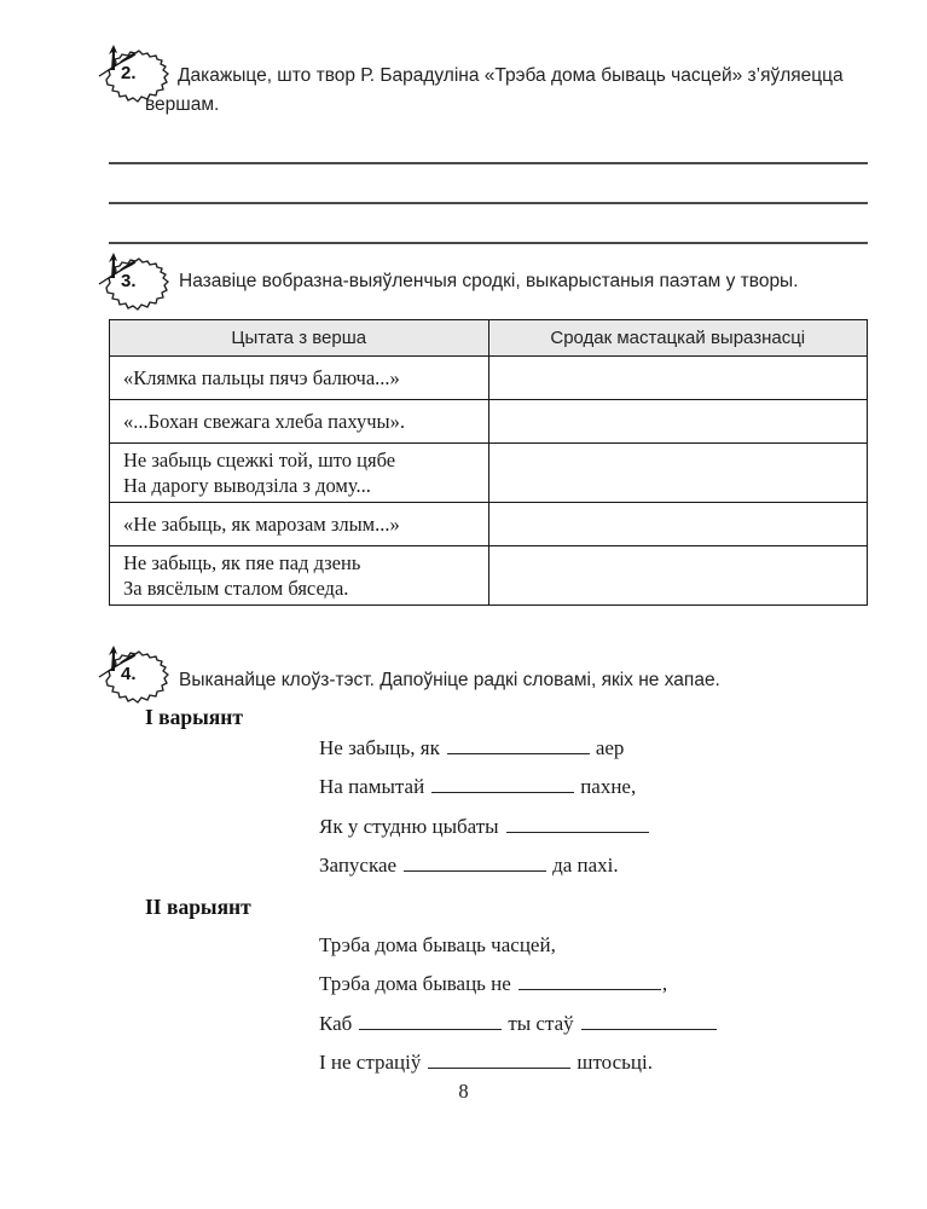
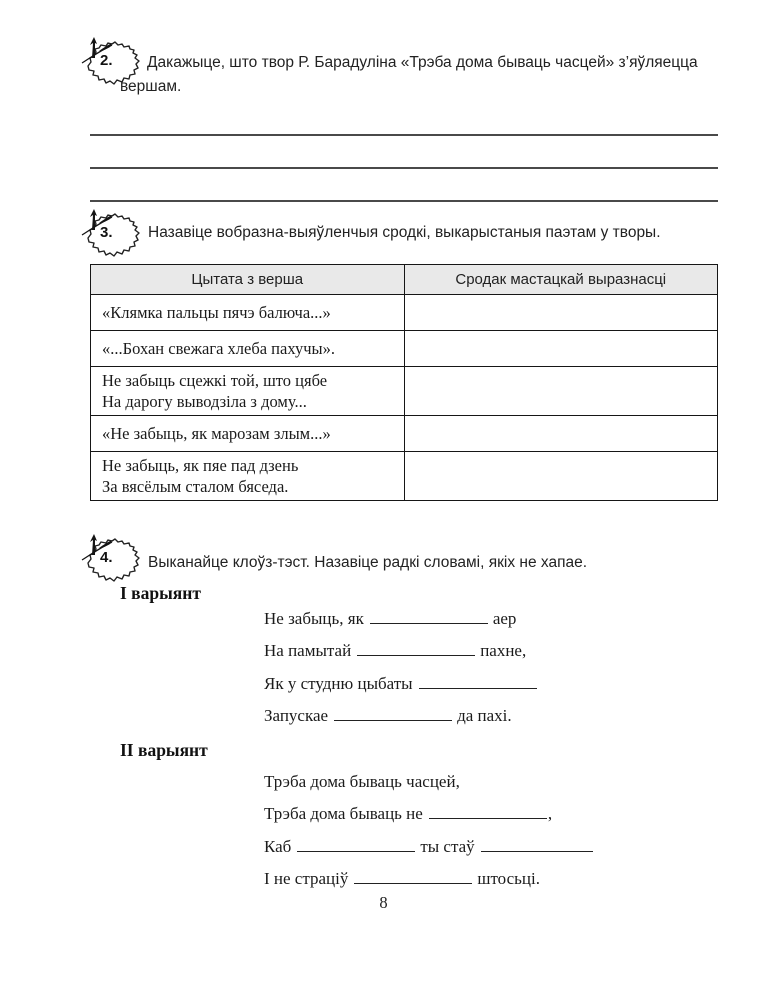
  2.
  Дакажыце, што твор Р. Барадуліна «Трэба дома бываць часцей» з’яўляецца вершам.
  3.
  Назавіце вобразна-выяўленчыя сродкі, выкарыстаныя паэтам у творы.
  Цытата з верша	Сродак мастацкай выразнасці
  «Клямка пальцы пячэ балюча...»
  «...Бохан свежага хлеба пахучы».
  Не забыць сцежкі той, што цябеНа дарогу выводзіла з дому...
  «Не забыць, як марозам злым...»
  Не забыць, як пяе пад дзеньЗа вясёлым сталом бяседа.
  4.
- Выканайце клоўз-тэст. Дапоўніце радкі словамі, якіх не хапае.
+ Выканайце клоўз-тэст. Назавіце радкі словамі, якіх не хапае.
  І варыянт
  Не забыць, як аер
  На памытай пахне,
  Як у студню цыбаты
  Запускае да пахі.
  ІІ варыянт
  Трэба дома бываць часцей,
  Трэба дома бываць не ,
  Каб ты стаў
  І не страціў штосьці.
  8
